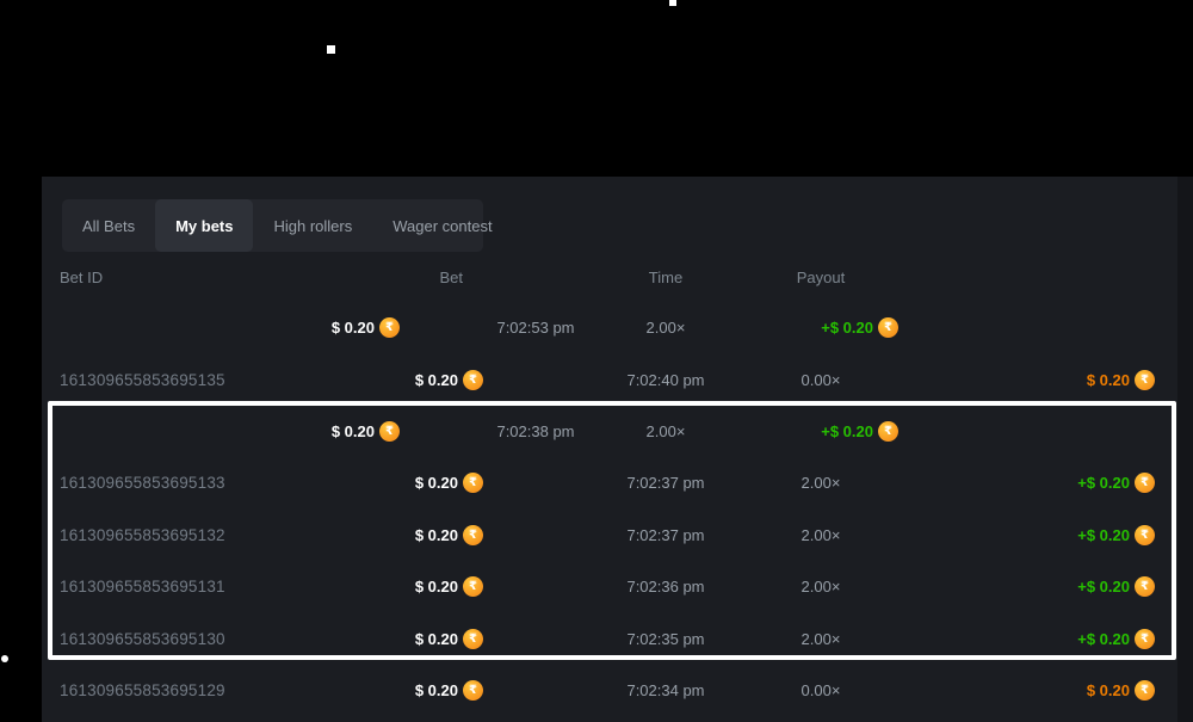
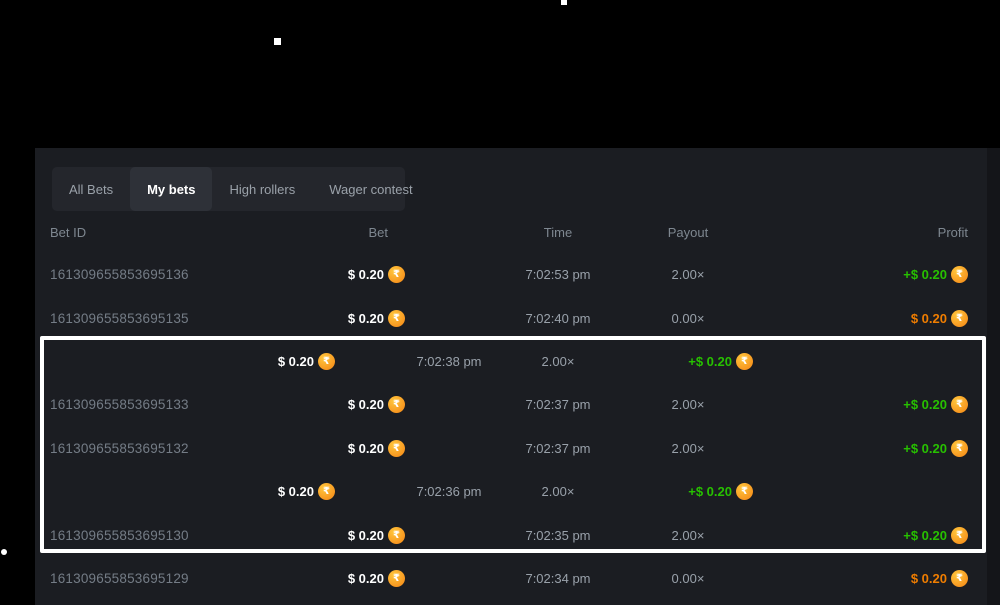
  All Bets
  My bets
  High rollers
  Wager contest
  Bet ID
  Bet
  Time
  Payout
+ Profit
+ 161309655853695136
  $ 0.20
  ₹
  7:02:53 pm
  2.00×
  +$ 0.20
  ₹
  161309655853695135
  $ 0.20
  ₹
  7:02:40 pm
  0.00×
  $ 0.20
  ₹
  $ 0.20
  ₹
  7:02:38 pm
  2.00×
  +$ 0.20
  ₹
  161309655853695133
  $ 0.20
  ₹
  7:02:37 pm
  2.00×
  +$ 0.20
  ₹
  161309655853695132
  $ 0.20
  ₹
  7:02:37 pm
  2.00×
  +$ 0.20
  ₹
- 161309655853695131
  $ 0.20
  ₹
  7:02:36 pm
  2.00×
  +$ 0.20
  ₹
  161309655853695130
  $ 0.20
  ₹
  7:02:35 pm
  2.00×
  +$ 0.20
  ₹
  161309655853695129
  $ 0.20
  ₹
  7:02:34 pm
  0.00×
  $ 0.20
  ₹
